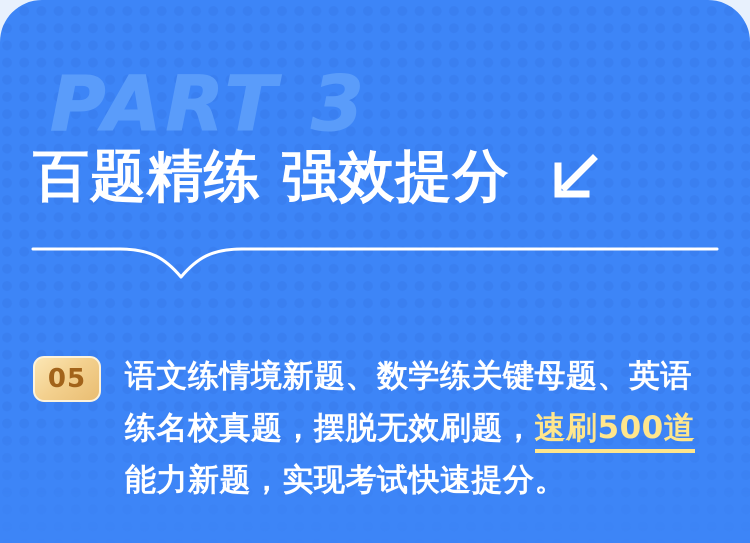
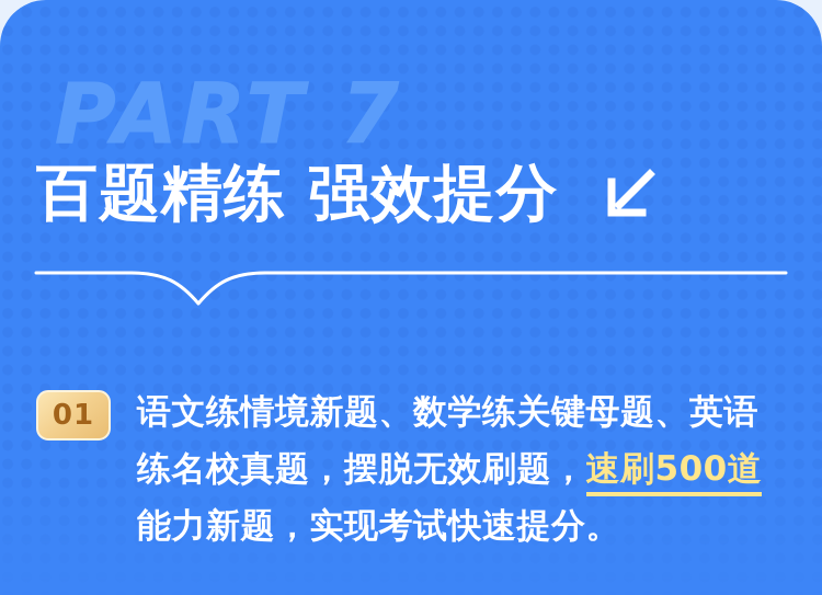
- PART 3
+ PART 7
  百题精练 强效提分
- 05
+ 01
  语文练情境新题、数学练关键母题、英语练名校真题，摆脱无效刷题，速刷500道能力新题，实现考试快速提分。
